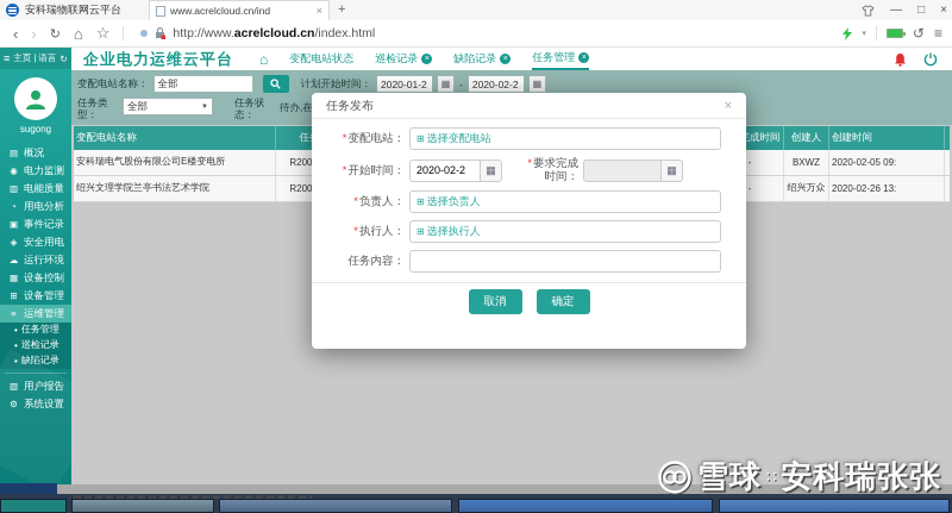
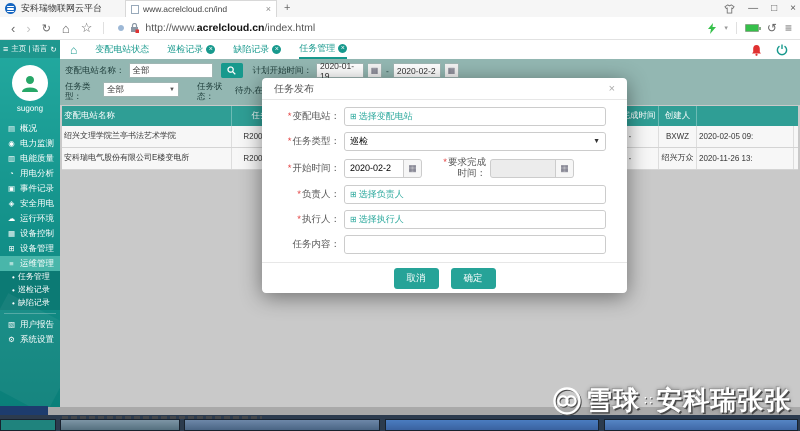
  安科瑞物联网云平台
  www.acrelcloud.cn/ind
  ×
  +
  —
  □
  ×
  ‹
  ›
  ↻
  ⌂
  ☆
  http://www.acrelcloud.cn/index.html
  ↺
  ≡
- 企业电力运维云平台
  ⌂
  变配电站状态
  巡检记录
  缺陷记录
  任务管理
  变配电站名称：
  全部
  计划开始时间：
- 2020-01-2
+ 2020-01-19
  ▦
  -
  2020-02-2
  ▦
  任务类型：
  全部
  任务状态：
  变配电站名称
  创建人
- 创建时间
- 安科瑞电气股份有限公司E楼变电所
+ 绍兴文理学院兰亭书法艺术学院
  -
  BXWZ
  2020-02-05 09:
- 绍兴文理学院兰亭书法艺术学院
+ 安科瑞电气股份有限公司E楼变电所
  -
  绍兴万众
- 2020-02-26 13:
+ 2020-11-26 13:
  ≡
  主页 | 语言
  ↻
  sugong
  ▤
  概况
  ◉
  电力监测
  ▥
  电能质量
  ◔
  用电分析
  ▣
  事件记录
  ◈
  安全用电
  ☁
  运行环境
  ▦
  设备控制
  ⊞
  设备管理
  ≡
  运维管理
  •
  任务管理
  •
  巡检记录
  •
  缺陷记录
  ▧
  用户报告
  ⚙
  系统设置
  任务发布
  ×
  *变配电站：
  ⊞
  选择变配电站
+ *任务类型：
+ 巡检
  *开始时间：
  2020-02-2
  ▦
  *要求完成时间：
  ▦
  *负责人：
  ⊞
  选择负责人
  *执行人：
  ⊞
  选择执行人
  任务内容：
  取消
  确定
  雪球
  ∷
  安科瑞张张
